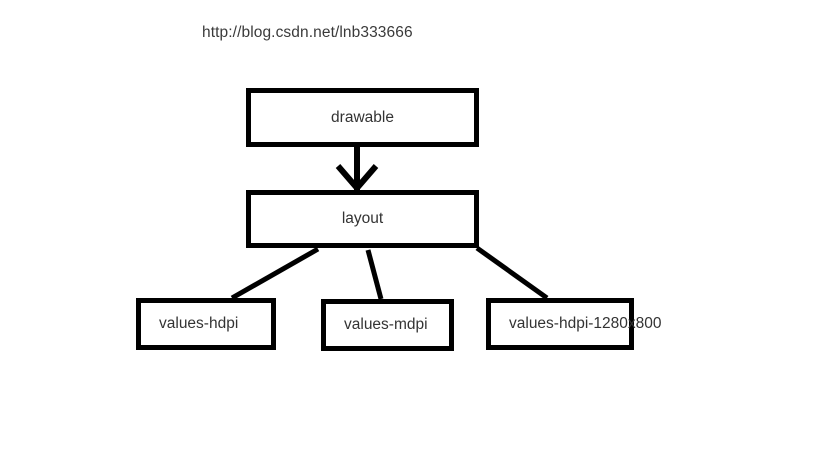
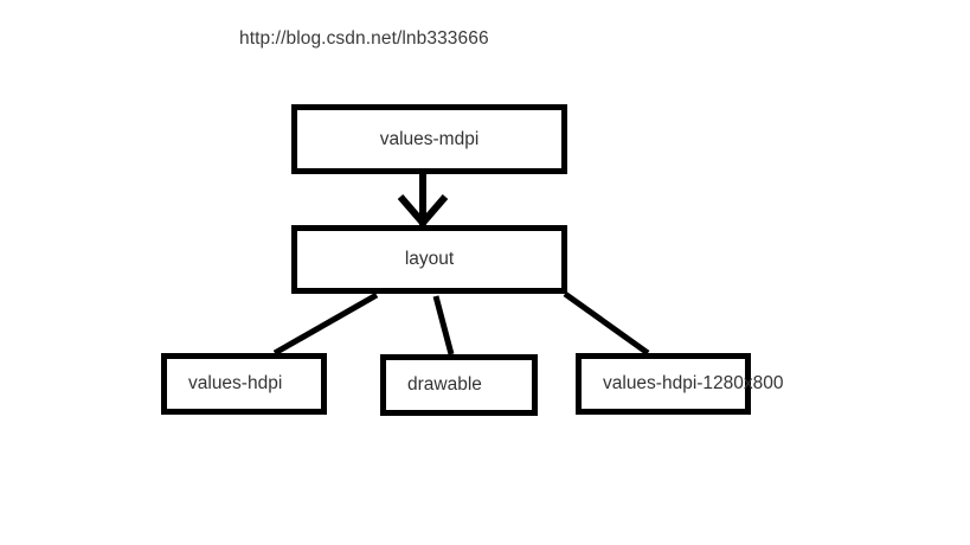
  http://blog.csdn.net/lnb333666
- drawable
+ values-mdpi
  layout
  values-hdpi
- values-mdpi
+ drawable
  values-hdpi-1280x800
